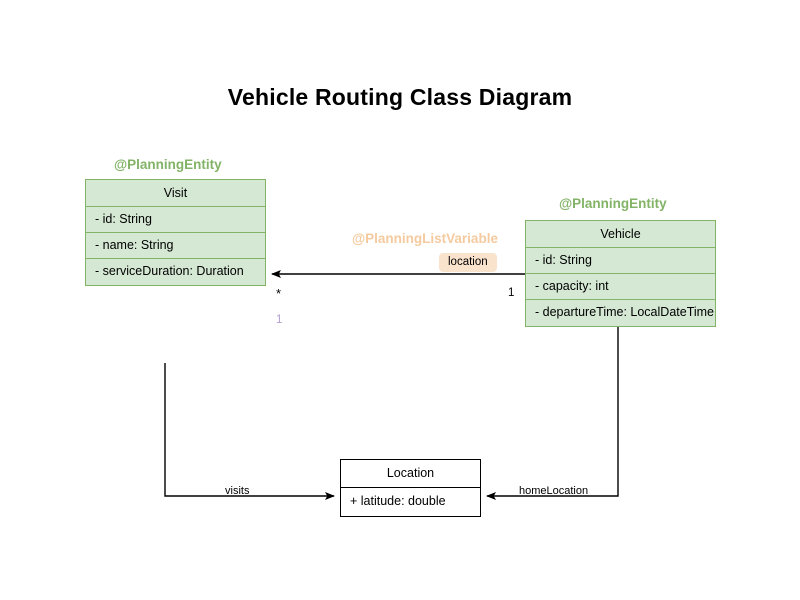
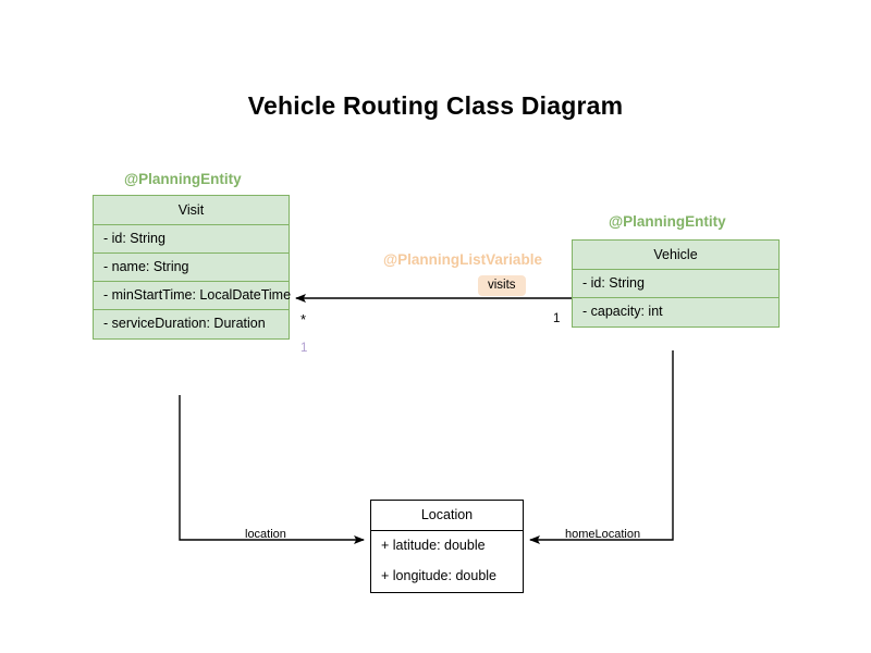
  Vehicle Routing Class Diagram
  @PlanningEntity
  Visit
  - id: String
  - name: String
+ - minStartTime: LocalDateTime
  - serviceDuration: Duration
  @PlanningEntity
  Vehicle
  - id: String
  - capacity: int
- - departureTime: LocalDateTime
  Location
  + latitude: double
+ + longitude: double
  @PlanningListVariable
- location
+ visits
  *
  1
  1
- visits
+ location
  homeLocation
